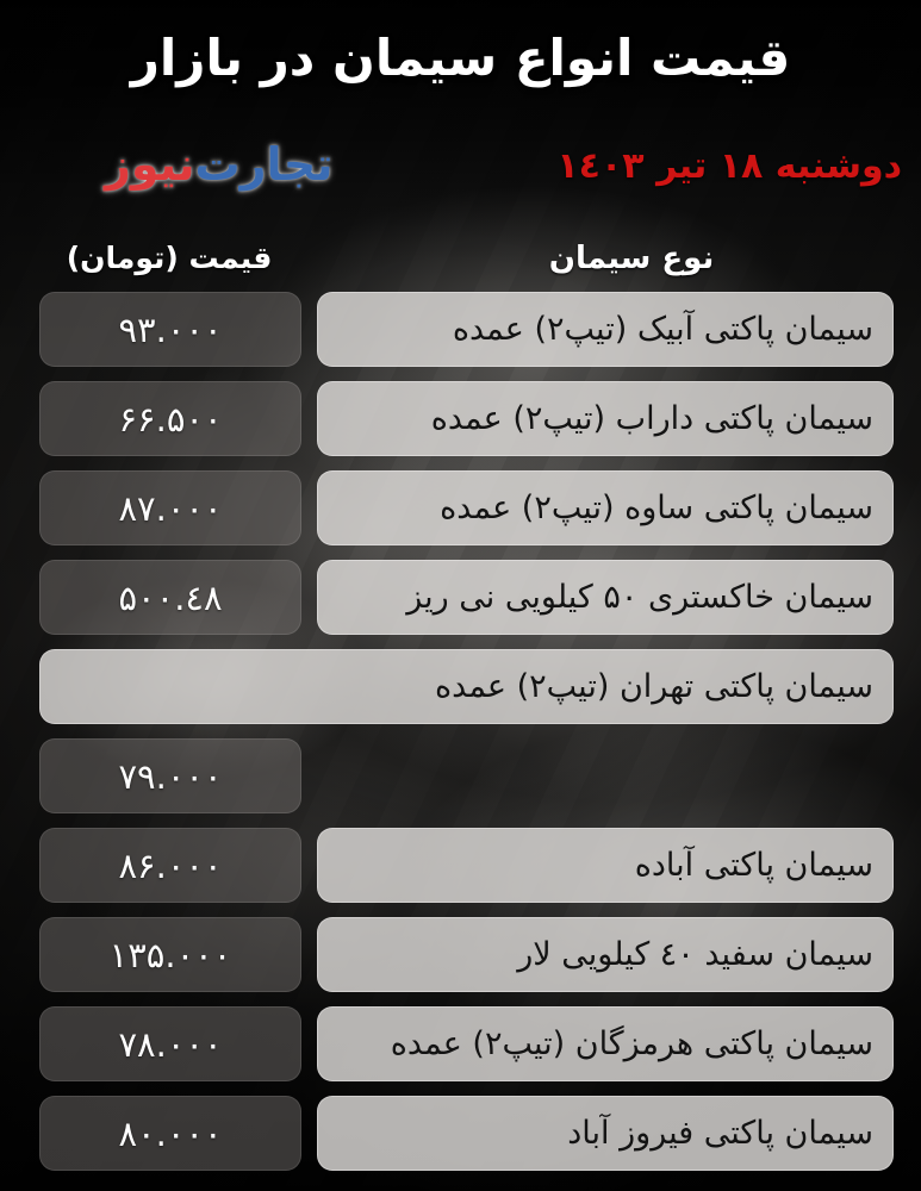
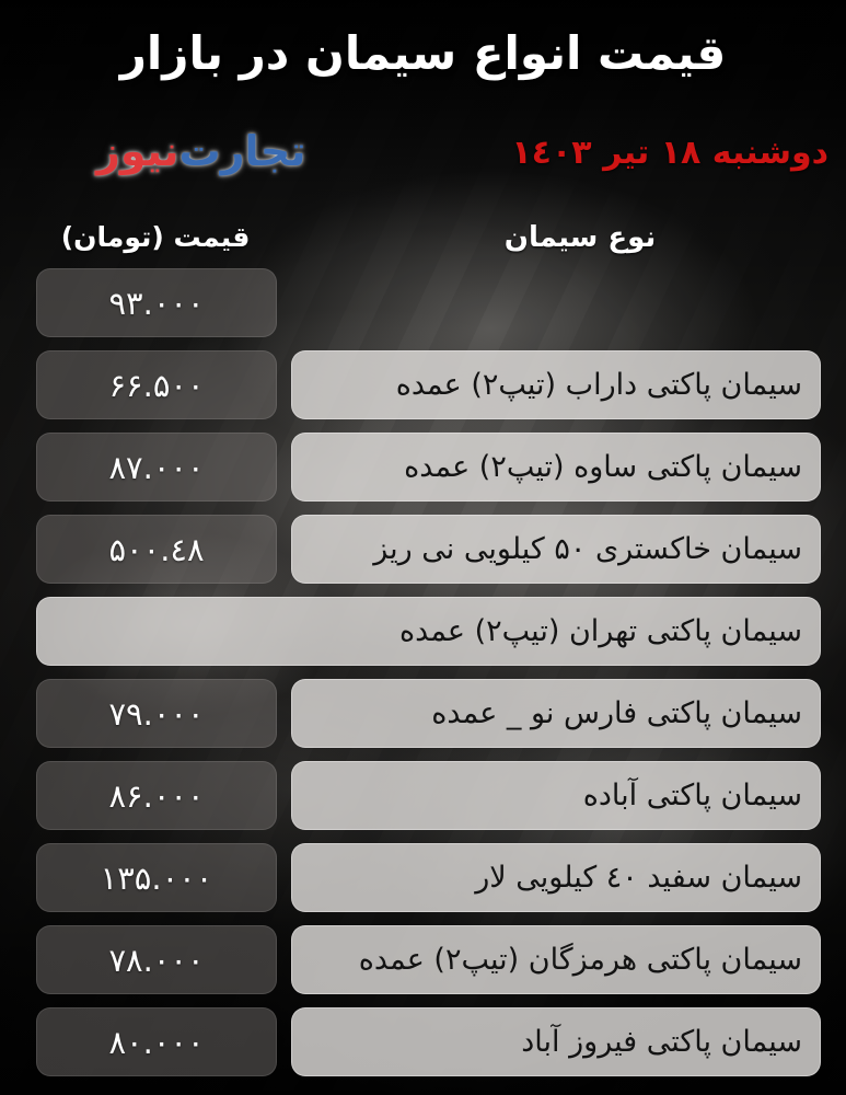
  قیمت انواع سیمان در بازار
  تجارتنیوز
  دوشنبه ۱۸ تیر ١٤٠٣
  قیمت (تومان)
  نوع سیمان
  ۹۳.۰۰۰
- سیمان پاکتی آبیک (تیپ۲) عمده
  ۶۶.۵۰۰
  سیمان پاکتی داراب (تیپ۲) عمده
  ۸۷.۰۰۰
  سیمان پاکتی ساوه (تیپ۲) عمده
  ٤٨.۵۰۰
  سیمان خاکستری ۵۰ کیلویی نی ریز
  سیمان پاکتی تهران (تیپ۲) عمده
  ۷۹.۰۰۰
+ سیمان پاکتی فارس نو _ عمده
  ۸۶.۰۰۰
  سیمان پاکتی آباده
  ۱۳۵.۰۰۰
  سیمان سفید ٤٠ کیلویی لار
  ۷۸.۰۰۰
  سیمان پاکتی هرمزگان (تیپ۲) عمده
  ۸۰.۰۰۰
  سیمان پاکتی فیروز آباد
